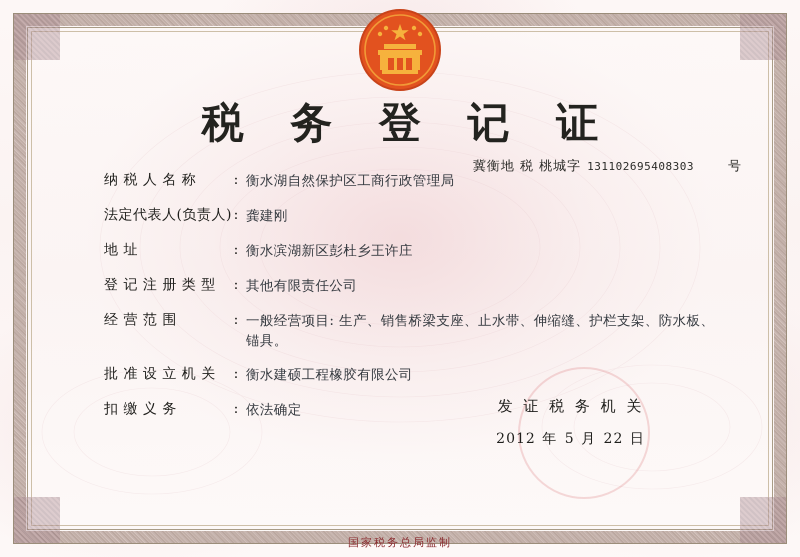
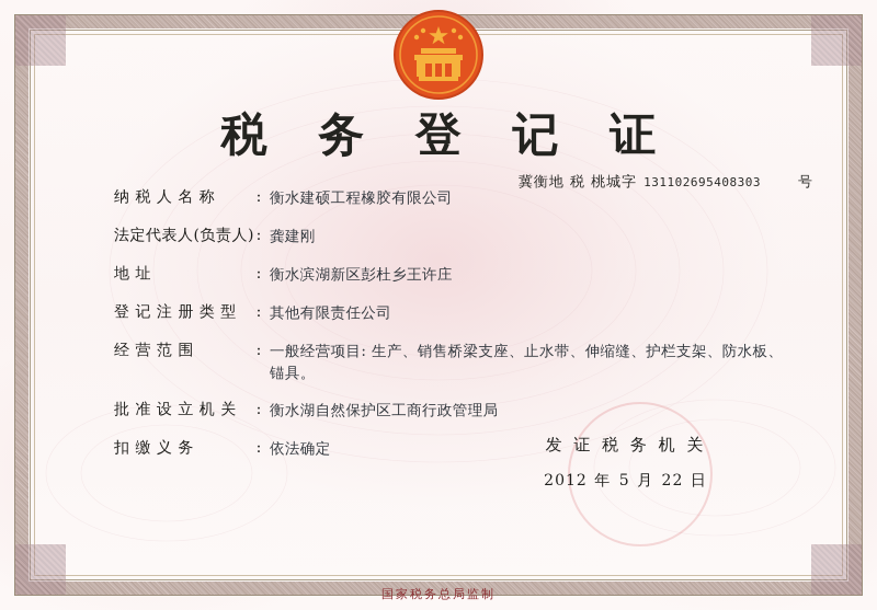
  税 务 登 记 证
  冀衡地 税 桃城字 131102695408303 号
  纳 税 人 名 称
  :
- 衡水湖自然保护区工商行政管理局
+ 衡水建硕工程橡胶有限公司
  法定代表人(负责人)
  :
  龚建刚
  地 址
  :
  衡水滨湖新区彭杜乡王许庄
  登 记 注 册 类 型
  :
  其他有限责任公司
  经 营 范 围
  :
  一般经营项目: 生产、销售桥梁支座、止水带、伸缩缝、护栏支架、防水板、锚具。
  批 准 设 立 机 关
  :
- 衡水建硕工程橡胶有限公司
+ 衡水湖自然保护区工商行政管理局
  扣 缴 义 务
  :
  依法确定
  发 证 税 务 机 关
  2012 年 5 月 22 日
  国家税务总局监制
